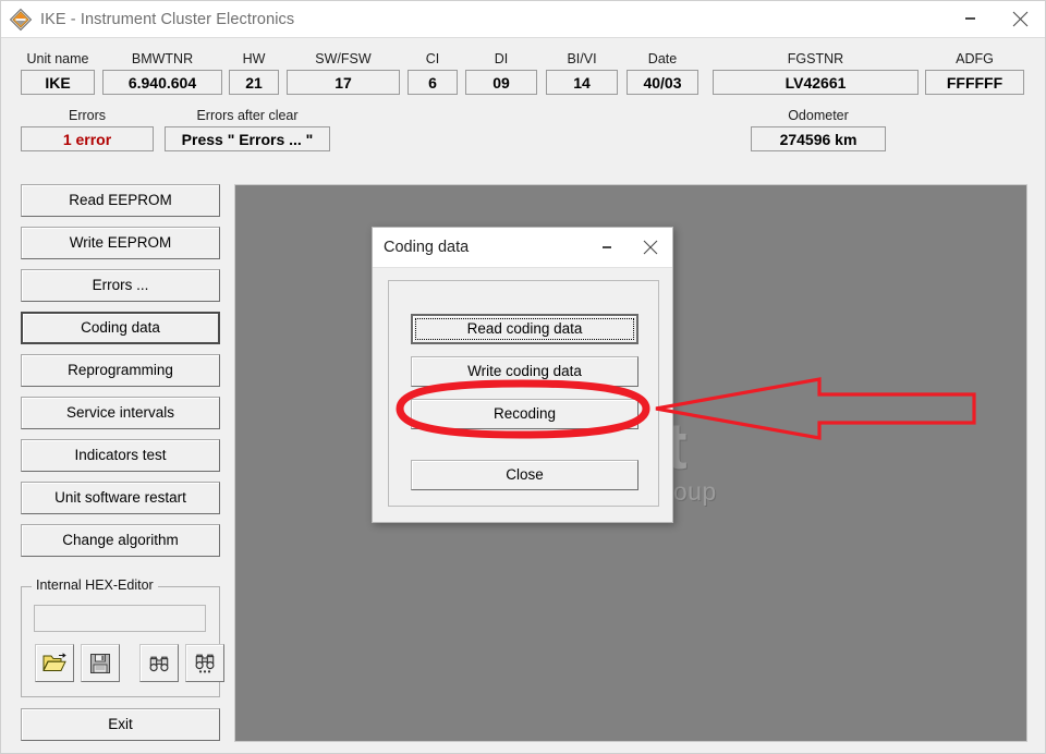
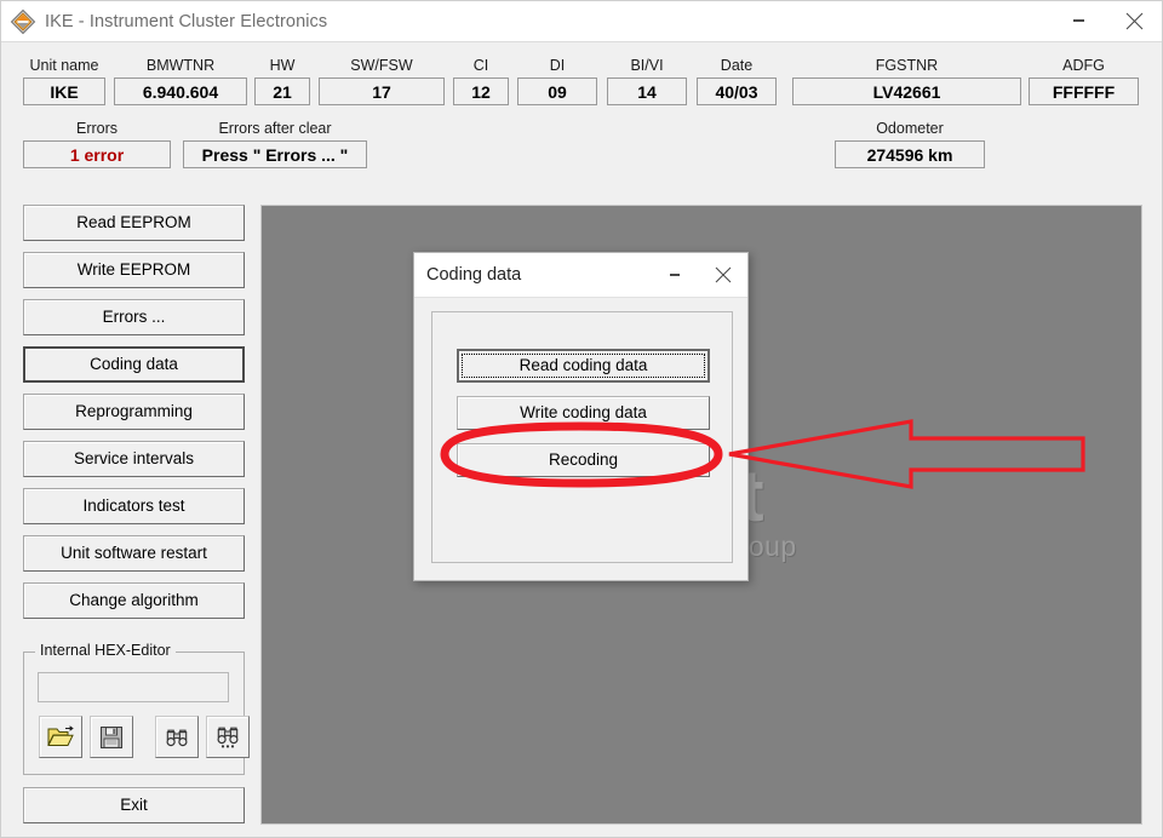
  IKE - Instrument Cluster Electronics
  Unit name
  IKE
  BMWTNR
  6.940.604
  HW
  21
  SW/FSW
  17
  CI
- 6
+ 12
  DI
  09
  BI/VI
  14
  Date
  40/03
  FGSTNR
  LV42661
  ADFG
  FFFFFF
  Errors
  1 error
  Errors after clear
  Press " Errors ... "
  Odometer
  274596 km
  Read EEPROM
  Write EEPROM
  Errors ...
  Coding data
  Reprogramming
  Service intervals
  Indicators test
  Unit software restart
  Change algorithm
  Internal HEX-Editor
  Exit
  Coding data
  Read coding data
  Write coding data
  Recoding
- Close
